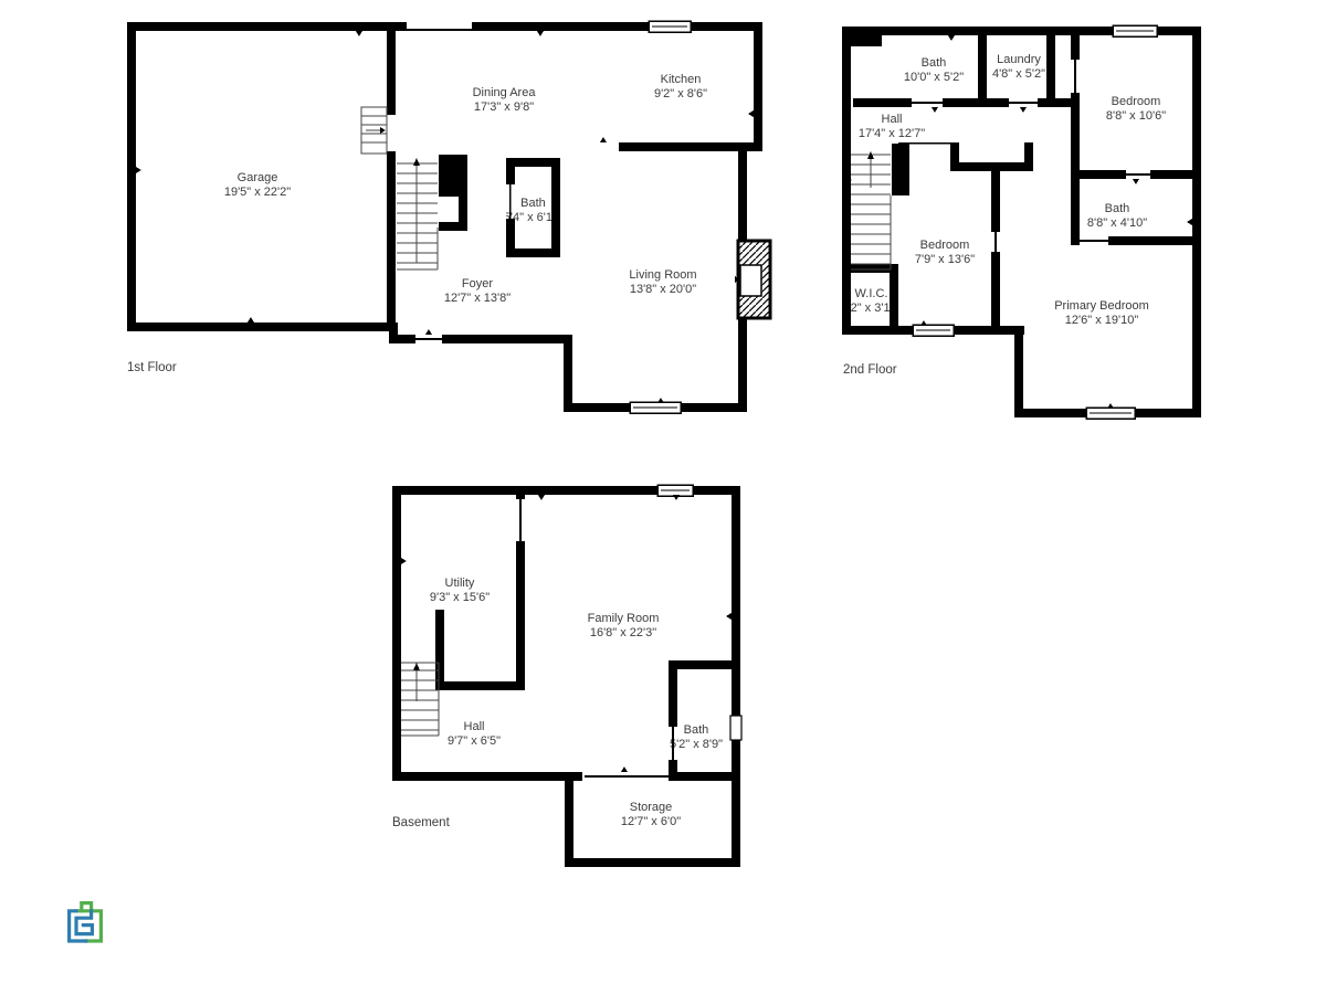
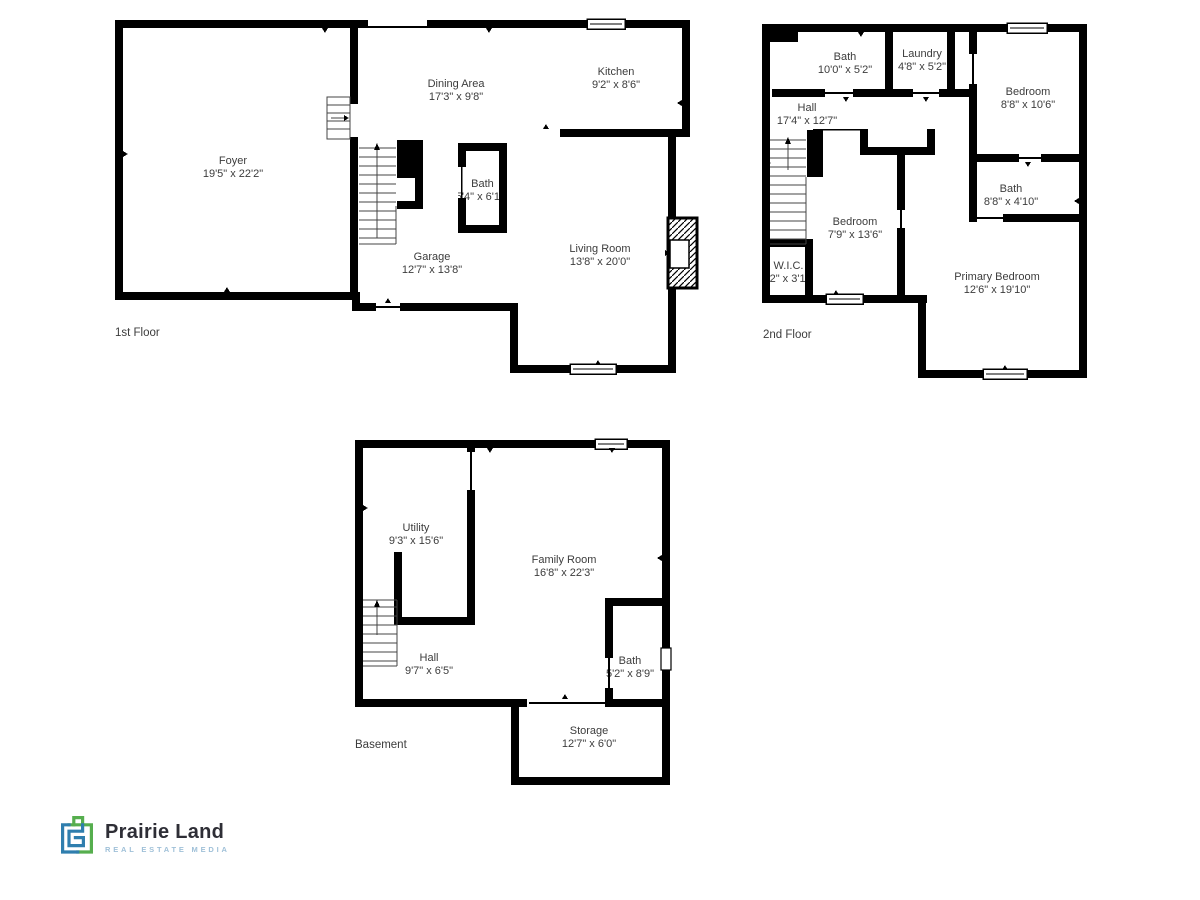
- Garage
+ Foyer
  19'5" x 22'2"
  Dining Area
  17'3" x 9'8"
  Kitchen
  9'2" x 8'6"
  Bath
  5'4" x 6'1
- Foyer
+ Garage
  12'7" x 13'8"
  Living Room
  13'8" x 20'0"
  1st Floor
  Bath
  10'0" x 5'2"
  Laundry
  4'8" x 5'2"
  Bedroom
  8'8" x 10'6"
  Hall
  17'4" x 12'7"
  Bath
  8'8" x 4'10"
  Bedroom
  7'9" x 13'6"
  W.I.C.
  Primary Bedroom
  12'6" x 19'10"
  2nd Floor
  Utility
  9'3" x 15'6"
  Family Room
  16'8" x 22'3"
  Hall
  9'7" x 6'5"
  Bath
  '2" x 8'9"
  Storage
  12'7" x 6'0"
  Basement
+ Prairie Land
+ REAL ESTATE MEDIA
